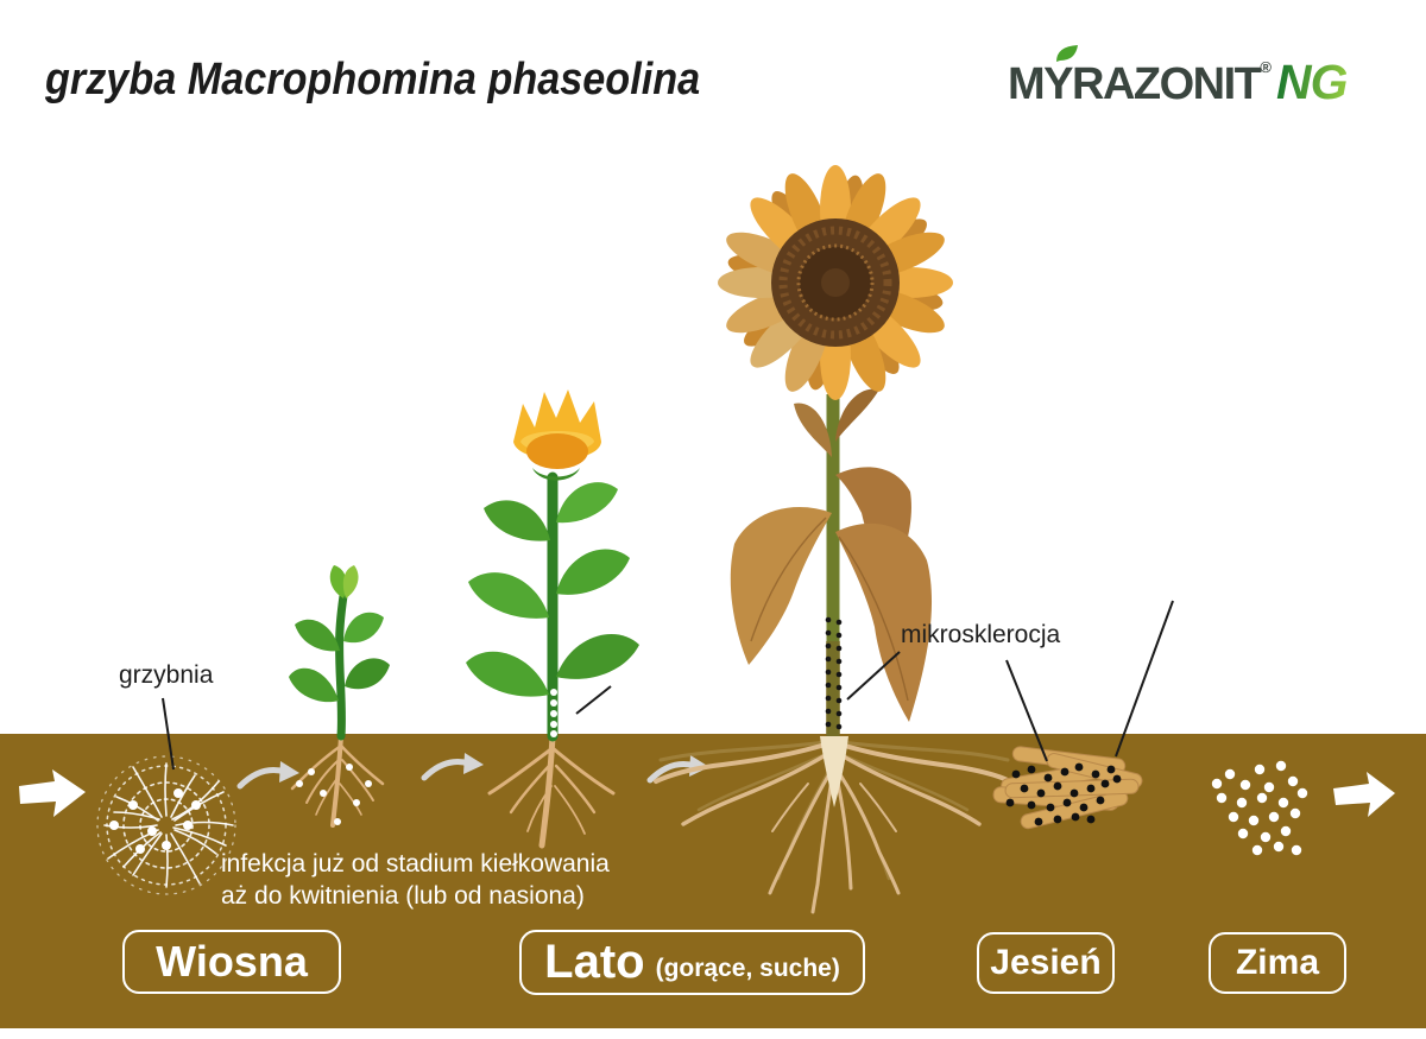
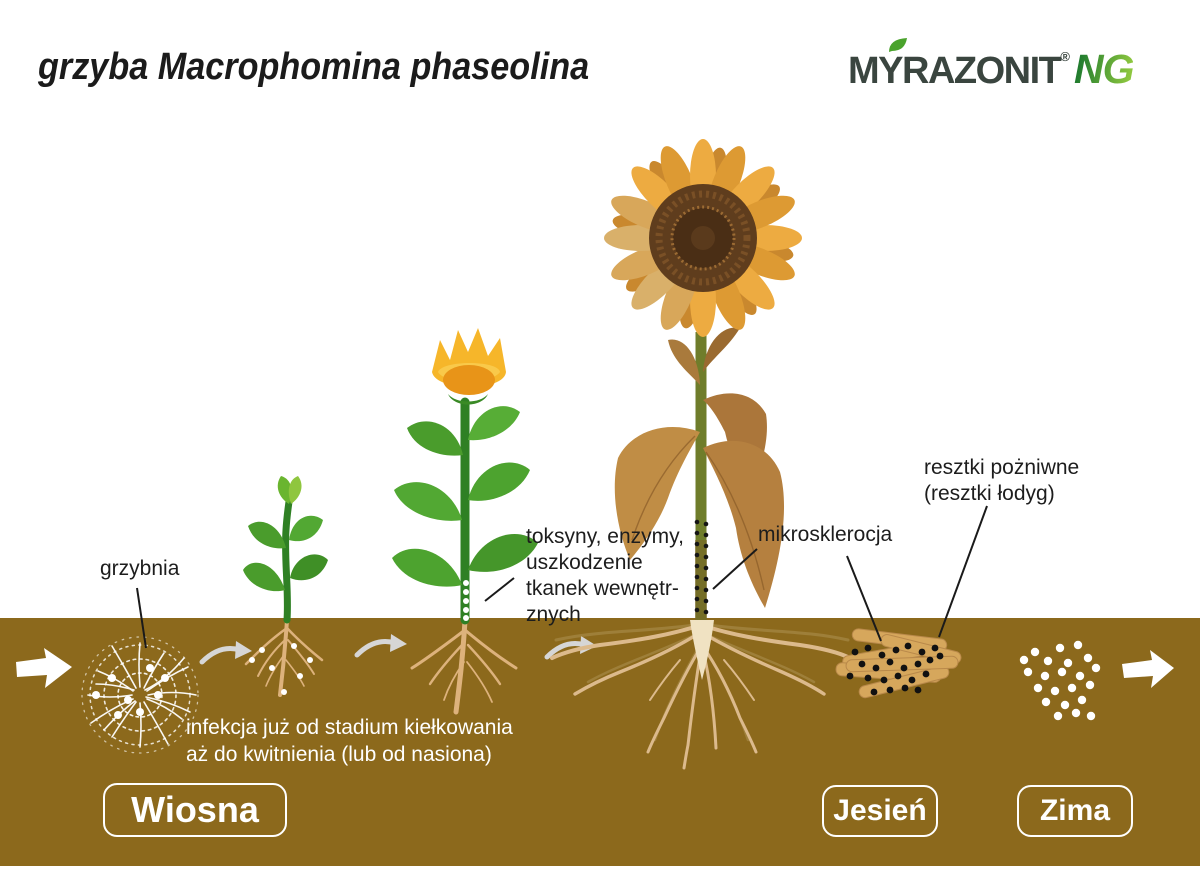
  grzyba Macrophomina phaseolina
  MYRAZONIT®NG
  grzybnia
+ toksyny, enzymy,
+ uszkodzenie
+ tkanek wewnętr-
+ znych
  mikrosklerocja
+ resztki pożniwne
+ (resztki łodyg)
  infekcja już od stadium kiełkowania
  aż do kwitnienia (lub od nasiona)
  Wiosna
- Lato
- (gorące, suche)
  Jesień
  Zima
